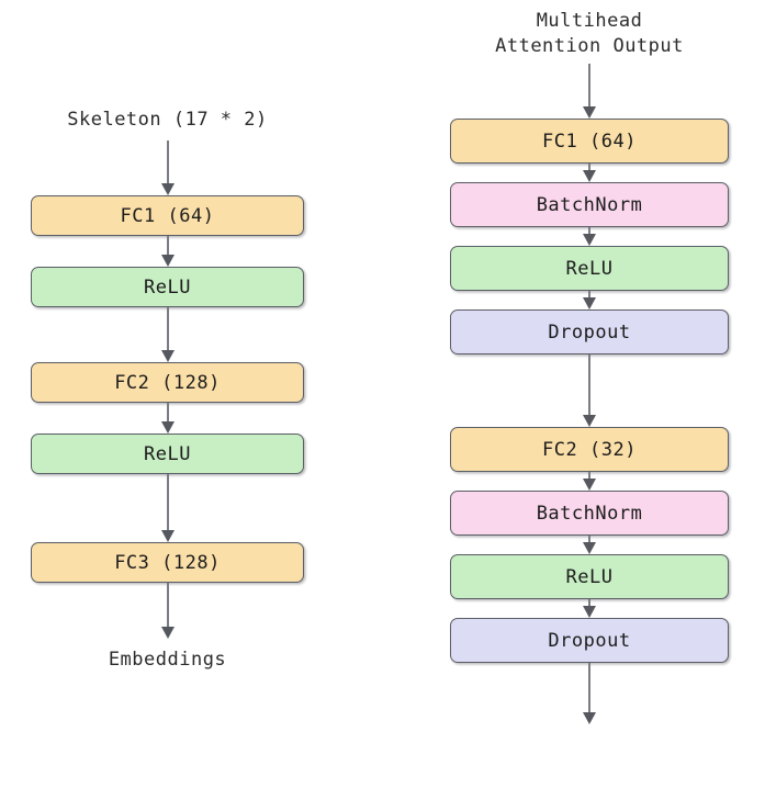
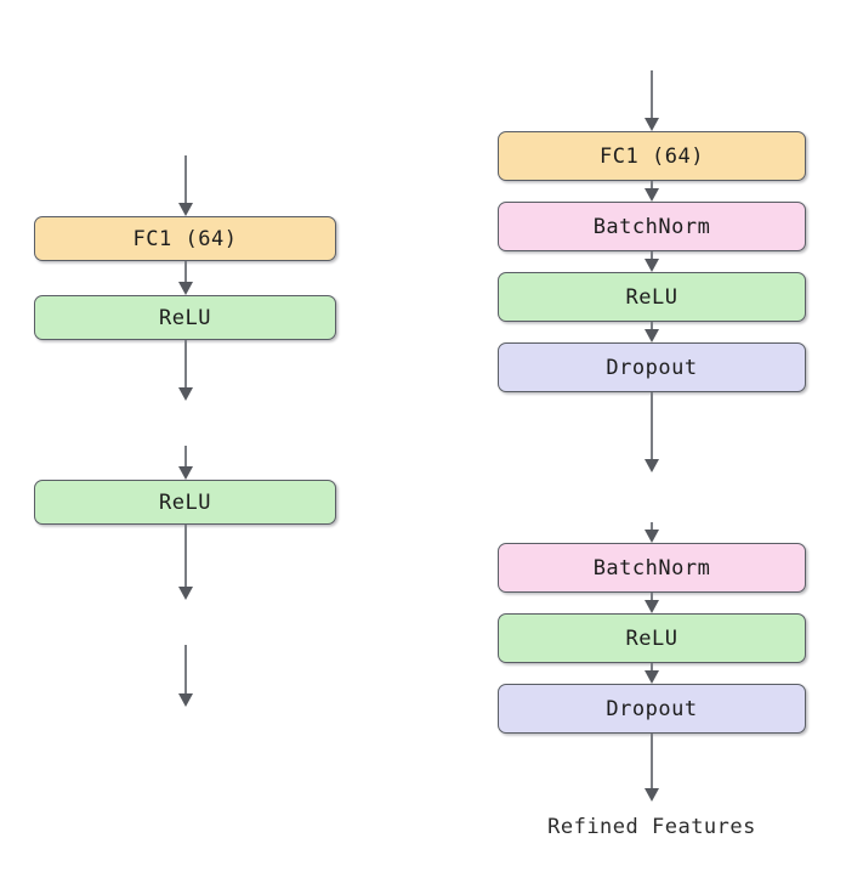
- Skeleton (17 * 2)
  FC1 (64)
  ReLU
- FC2 (128)
  ReLU
- FC3 (128)
- Embeddings
- Multihead
- Attention Output
  FC1 (64)
  BatchNorm
  ReLU
  Dropout
- FC2 (32)
  BatchNorm
  ReLU
  Dropout
+ Refined Features
